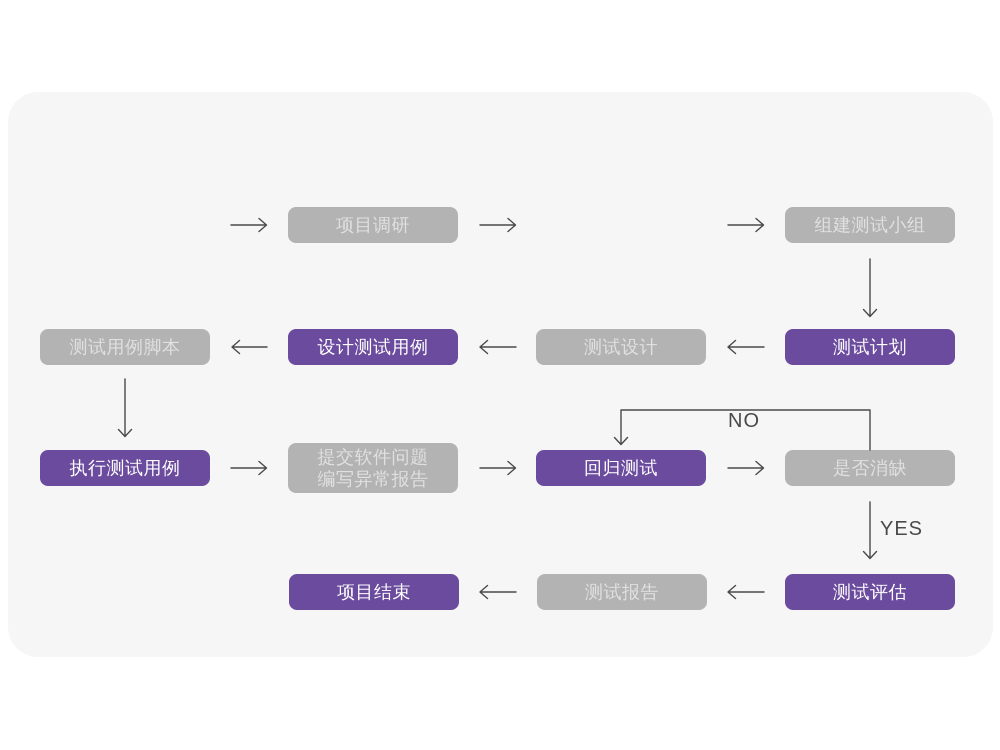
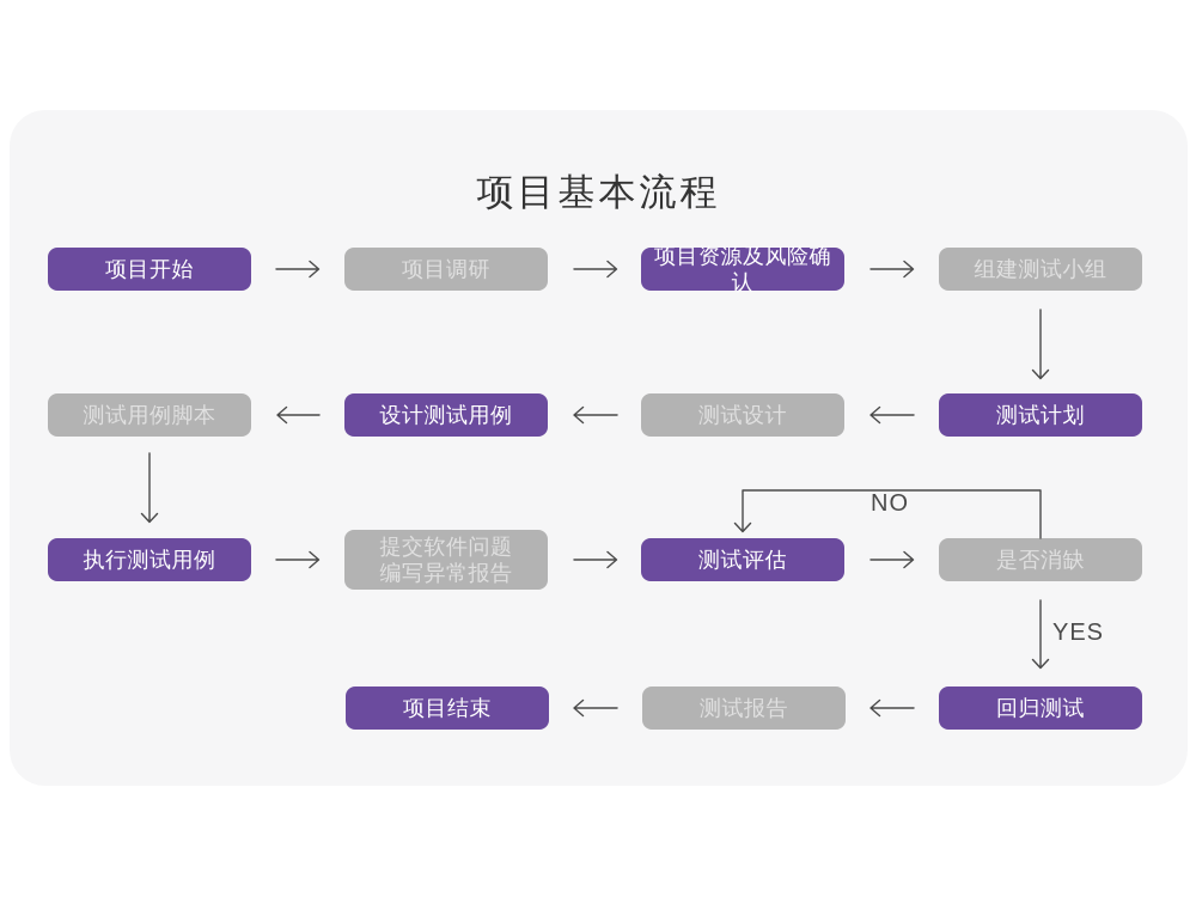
+ 项目基本流程
+ 项目开始
  项目调研
+ 项目资源及风险确认
  组建测试小组
  测试用例脚本
  设计测试用例
  测试设计
  测试计划
  执行测试用例
  提交软件问题
  编写异常报告
- 回归测试
+ 测试评估
  是否消缺
  项目结束
  测试报告
- 测试评估
+ 回归测试
  NO
  YES
